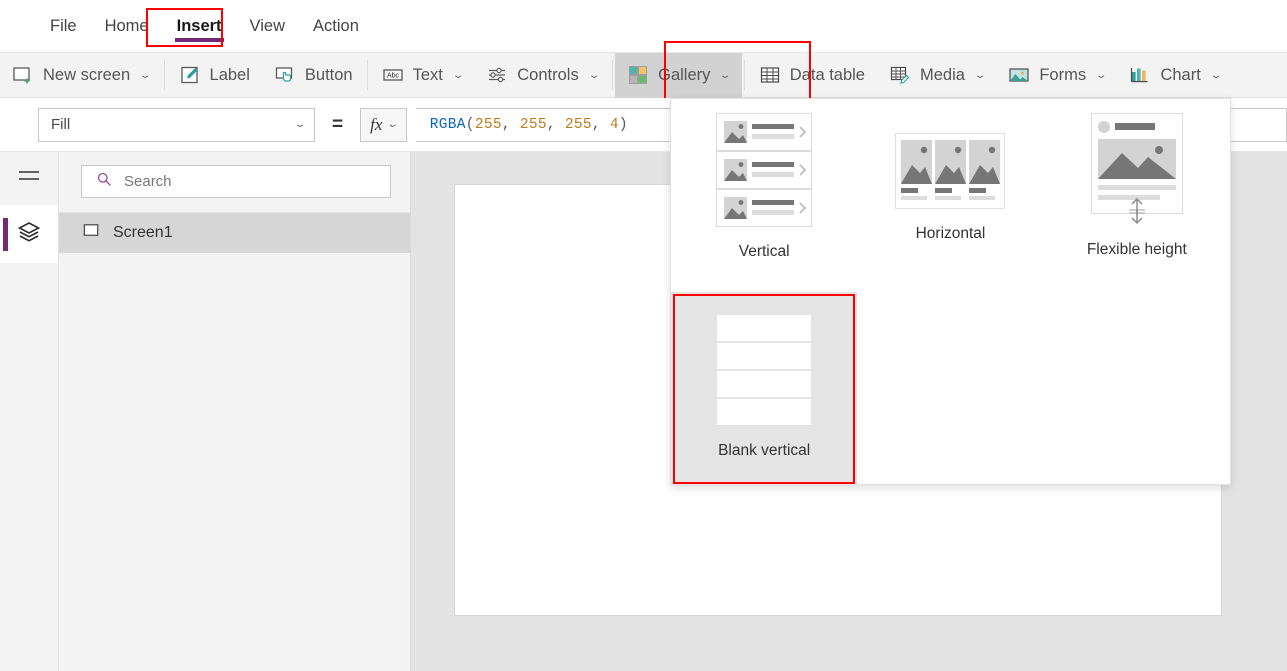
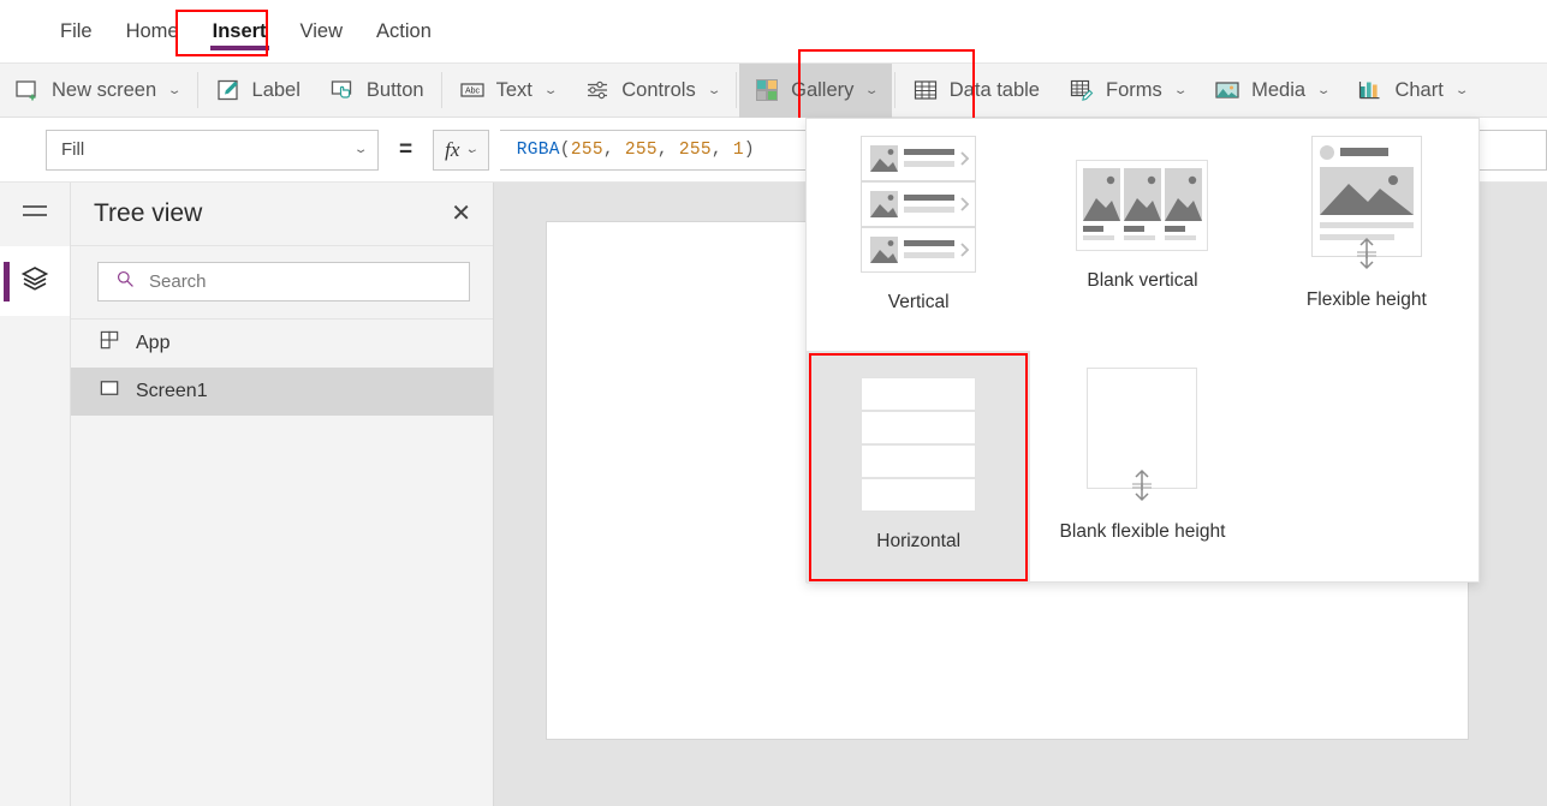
  File
  Home
  Insert
  View
  Action
  New screen
  ⌄
  Label
  Button
  Text
  ⌄
  Controls
  ⌄
  Gallery
  ⌄
  Data table
- Media
+ Forms
  ⌄
- Forms
+ Media
  ⌄
  Chart
  ⌄
  Fill
  ⌄
  =
  fx
  ⌄
- RGBA(255, 255, 255, 4)
+ RGBA(255, 255, 255, 1)
+ Tree view
+ ✕
  Search
+ App
  Screen1
  Vertical
- Horizontal
+ Blank vertical
  Flexible height
- Blank vertical
+ Horizontal
+ Blank flexible height
